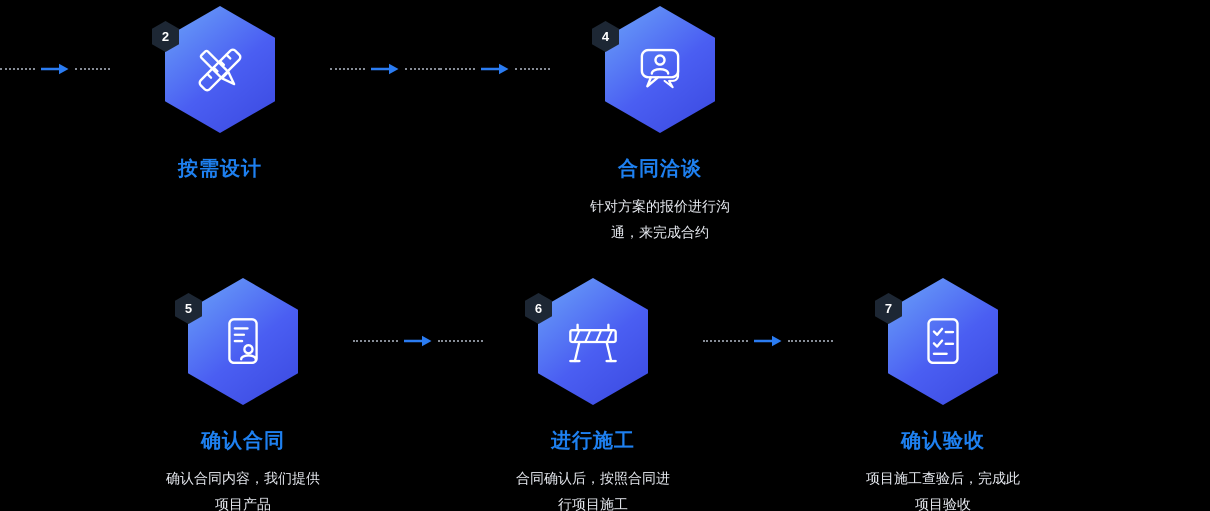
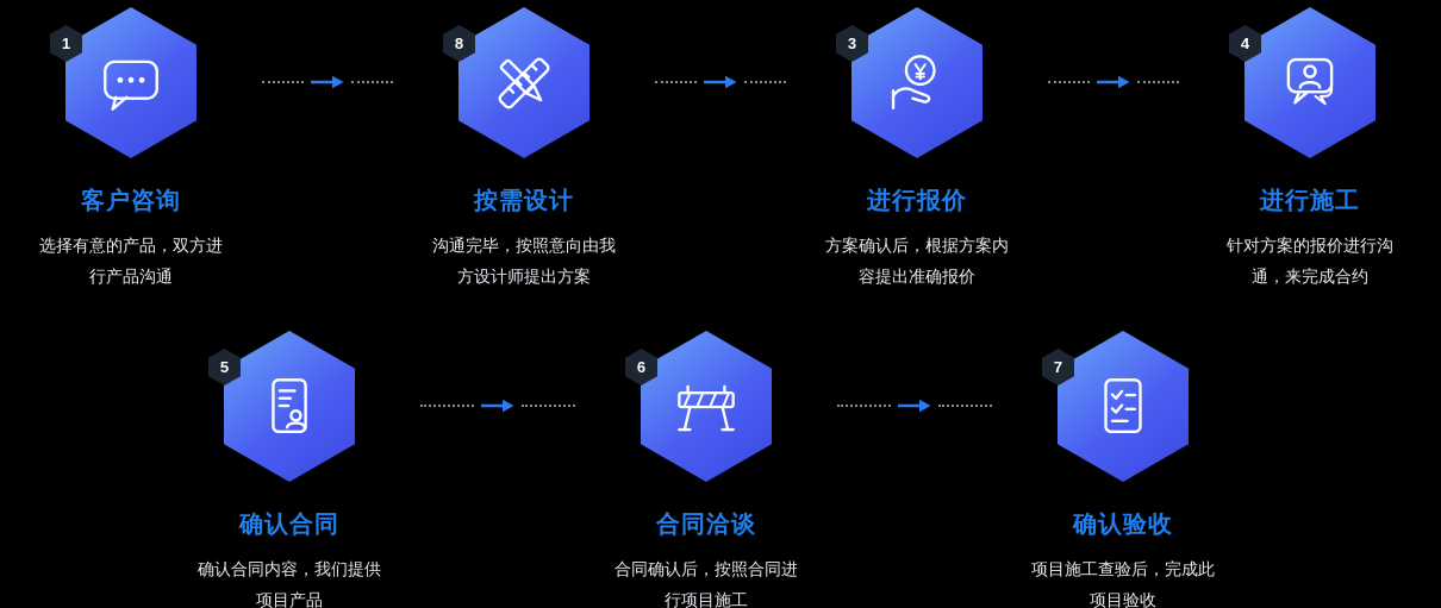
+ 1
+ 客户咨询
+ 选择有意的产品，双方进
+ 行产品沟通
- 2
+ 8
  按需设计
+ 沟通完毕，按照意向由我
+ 方设计师提出方案
+ 3
+ 进行报价
+ 方案确认后，根据方案内
+ 容提出准确报价
  4
- 合同洽谈
+ 进行施工
  针对方案的报价进行沟
  通，来完成合约
  5
  确认合同
  确认合同内容，我们提供
  项目产品
  6
- 进行施工
+ 合同洽谈
  合同确认后，按照合同进
  行项目施工
  7
  确认验收
  项目施工查验后，完成此
  项目验收
